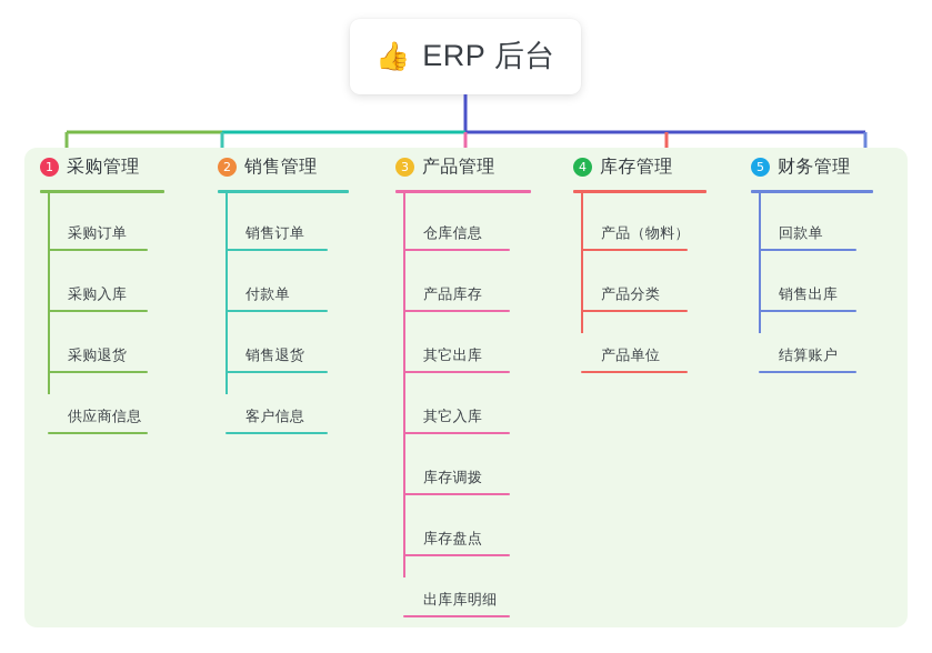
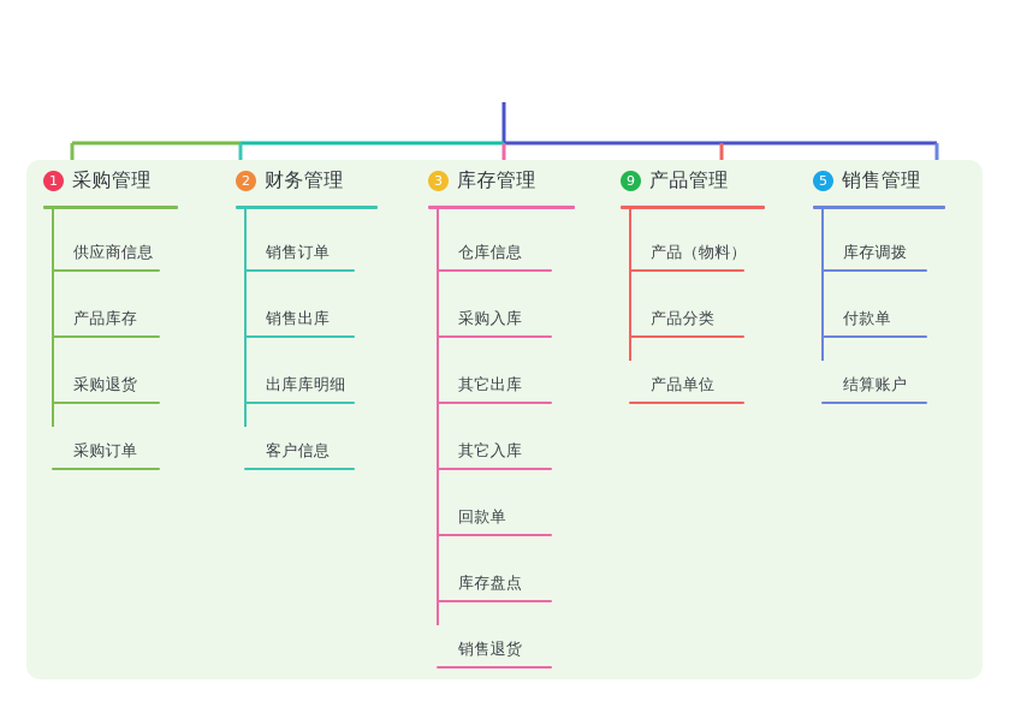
- 👍
- ERP 后台
  1
  采购管理
- 采购订单
+ 供应商信息
- 采购入库
+ 产品库存
  采购退货
- 供应商信息
+ 采购订单
  2
- 销售管理
+ 财务管理
  销售订单
- 付款单
+ 销售出库
- 销售退货
+ 出库库明细
  客户信息
  3
- 产品管理
+ 库存管理
  仓库信息
- 产品库存
+ 采购入库
  其它出库
  其它入库
- 库存调拨
+ 回款单
  库存盘点
- 出库库明细
+ 销售退货
- 4
+ 9
- 库存管理
+ 产品管理
  产品（物料）
  产品分类
  产品单位
  5
- 财务管理
+ 销售管理
- 回款单
+ 库存调拨
- 销售出库
+ 付款单
  结算账户
